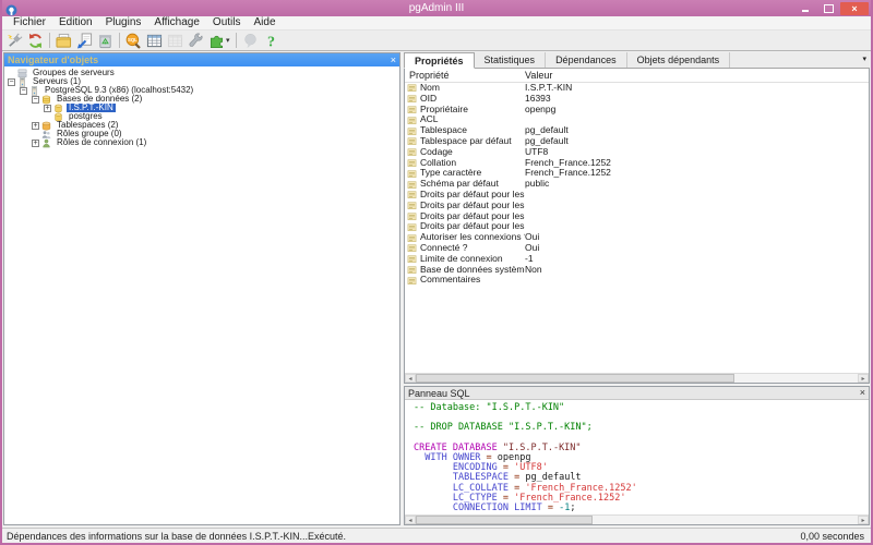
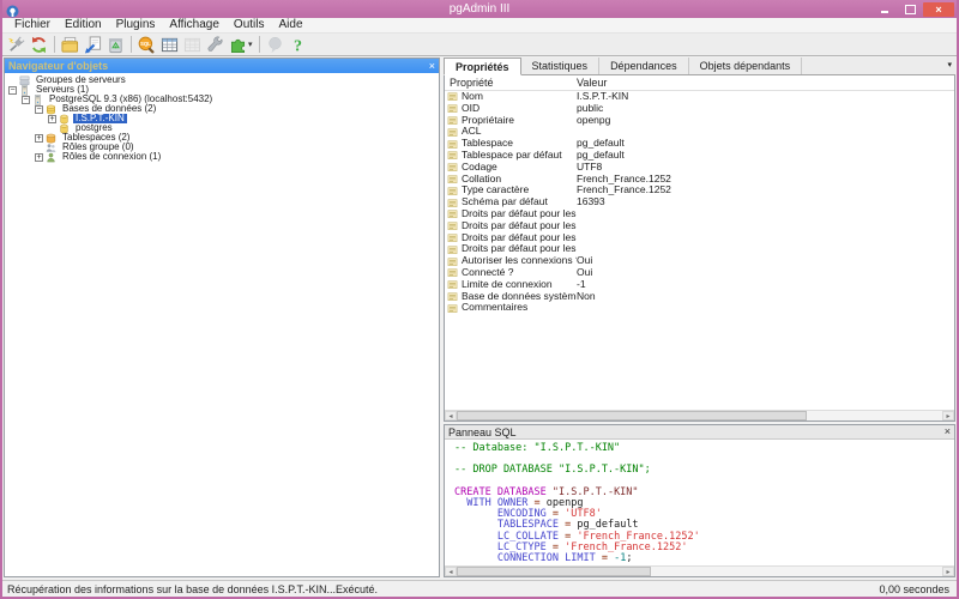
  pgAdmin III
  ×
  Fichier
  Édition
  Plugins
  Affichage
  Outils
  Aide
  ?
  Navigateur d'objets
  ×
  Groupes de serveurs
  Serveurs (1)
  PostgreSQL 9.3 (x86) (localhost:5432)
  Bases de données (2)
  I.S.P.T.-KIN
  postgres
  Tablespaces (2)
  Rôles groupe (0)
  Rôles de connexion (1)
  Propriétés
  Statistiques
  Dépendances
  Objets dépendants
  Propriété
  Valeur
  Nom
  I.S.P.T.-KIN
  OID
- 16393
+ public
  Propriétaire
  openpg
  ACL
  Tablespace
  pg_default
  Tablespace par défaut
  pg_default
  Codage
  UTF8
  Collation
  French_France.1252
  Type caractère
  French_France.1252
  Schéma par défaut
- public
+ 16393
  Droits par défaut pour les
  Droits par défaut pour les
  Droits par défaut pour les
  Droits par défaut pour les
  Autoriser les connexions
  Oui
  Connecté ?
  Oui
  Limite de connexion
  -1
  Base de données systèm
  Non
  Commentaires
  Panneau SQL
  ×
  -- Database: "I.S.P.T.-KIN"
  -- DROP DATABASE "I.S.P.T.-KIN";
  CREATE DATABASE "I.S.P.T.-KIN"
  WITH OWNER = openpg
  ENCODING = 'UTF8'
  TABLESPACE = pg_default
  LC_COLLATE = 'French_France.1252'
  LC_CTYPE = 'French_France.1252'
  CONNECTION LIMIT = -1;
- Dépendances des informations sur la base de données I.S.P.T.-KIN...Exécuté.
+ Récupération des informations sur la base de données I.S.P.T.-KIN...Exécuté.
  0,00 secondes
